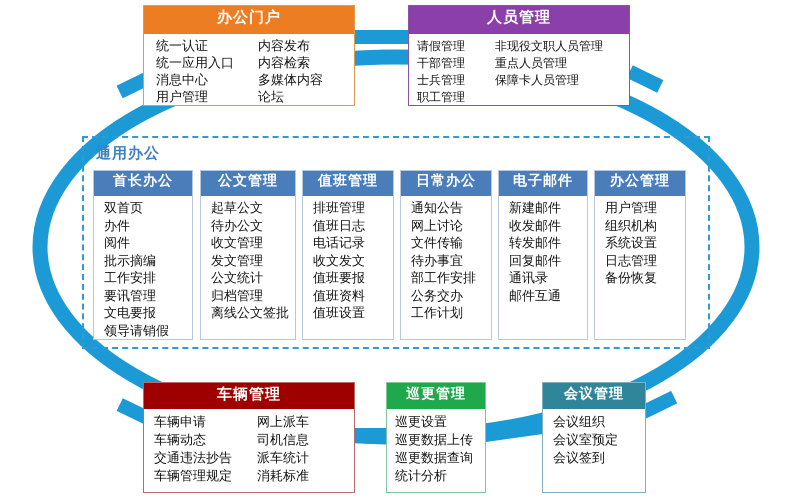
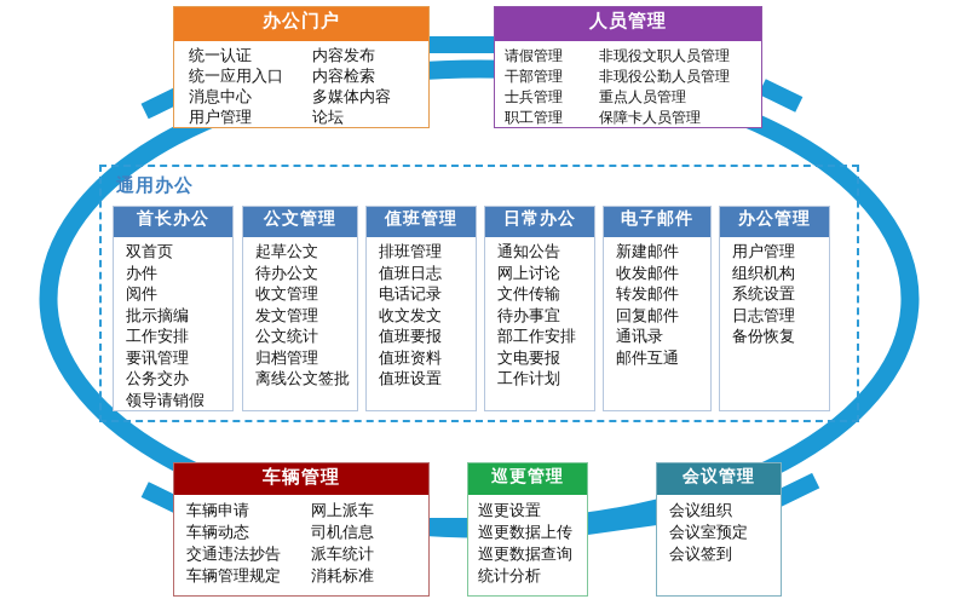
  办公门户
  统一认证
  统一应用入口
  消息中心
  用户管理
  内容发布
  内容检索
  多媒体内容
  论坛
  人员管理
  请假管理
  干部管理
  士兵管理
  职工管理
  非现役文职人员管理
+ 非现役公勤人员管理
  重点人员管理
  保障卡人员管理
  通用办公
  首长办公
  双首页
  办件
  阅件
  批示摘编
  工作安排
  要讯管理
- 文电要报
+ 公务交办
  领导请销假
  公文管理
  起草公文
  待办公文
  收文管理
  发文管理
  公文统计
  归档管理
  离线公文签批
  值班管理
  排班管理
  值班日志
  电话记录
  收文发文
  值班要报
  值班资料
  值班设置
  日常办公
  通知公告
  网上讨论
  文件传输
  待办事宜
  部工作安排
- 公务交办
+ 文电要报
  工作计划
  电子邮件
  新建邮件
  收发邮件
  转发邮件
  回复邮件
  通讯录
  邮件互通
  办公管理
  用户管理
  组织机构
  系统设置
  日志管理
  备份恢复
  车辆管理
  车辆申请
  车辆动态
  交通违法抄告
  车辆管理规定
  网上派车
  司机信息
  派车统计
  消耗标准
  巡更管理
  巡更设置
  巡更数据上传
  巡更数据查询
  统计分析
  会议管理
  会议组织
  会议室预定
  会议签到
